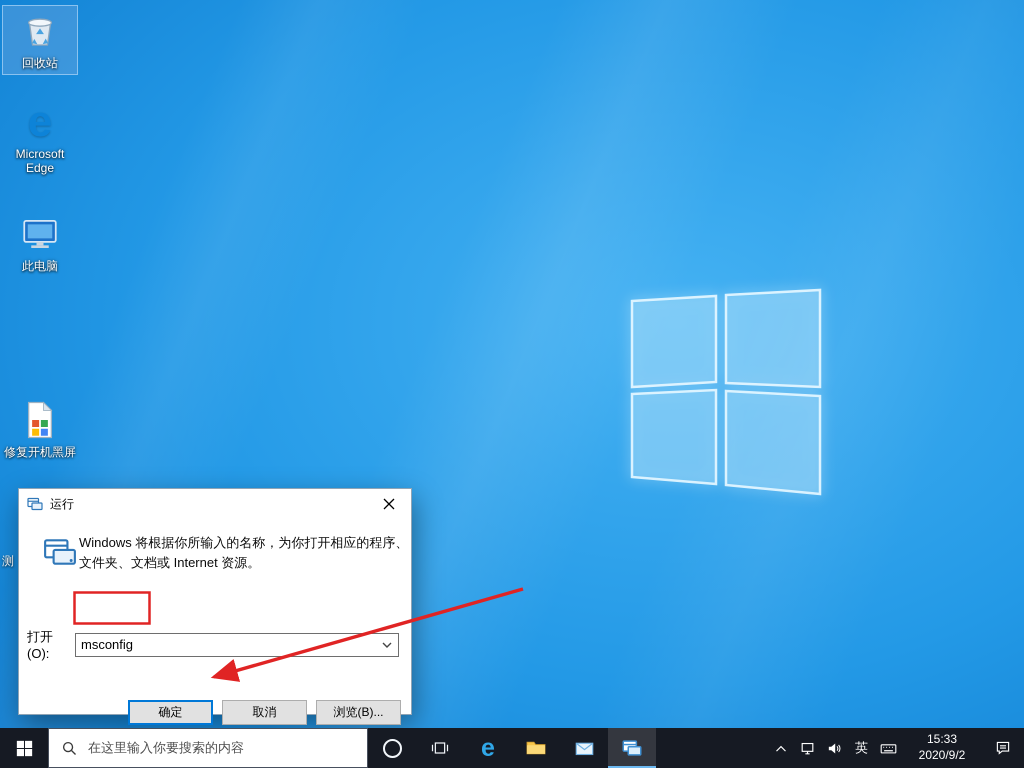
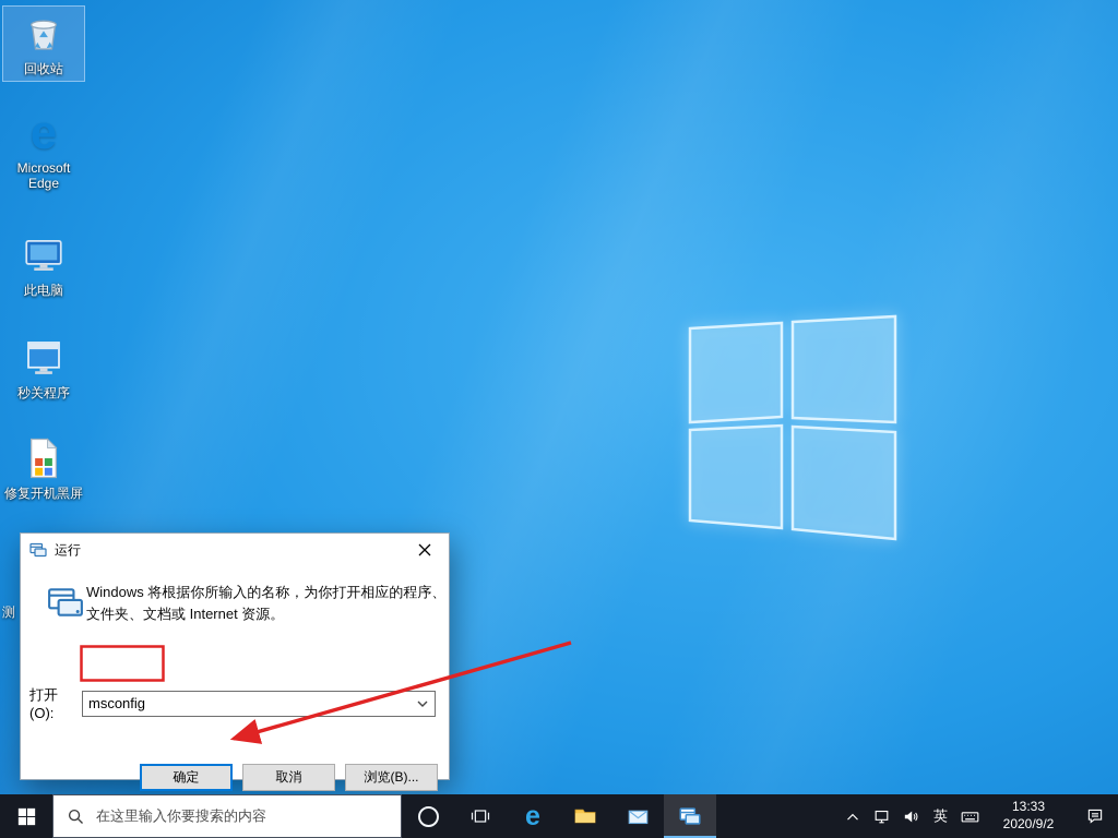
  回收站
  e
  Microsoft Edge
  此电脑
+ 秒关程序
  修复开机黑屏
  测
  运行
  Windows 将根据你所输入的名称，为你打开相应的程序、文件夹、文档或 Internet 资源。
  打开(O):
  msconfig
  确定
  取消
  浏览(B)...
  在这里输入你要搜索的内容
  e
  英
- 15:33
+ 13:33
  2020/9/2
